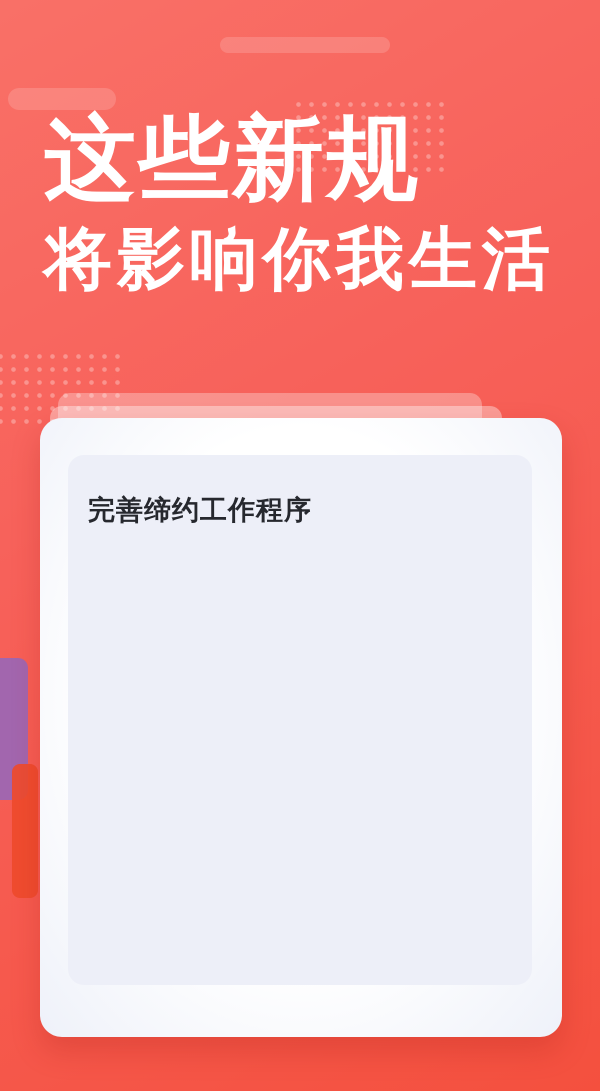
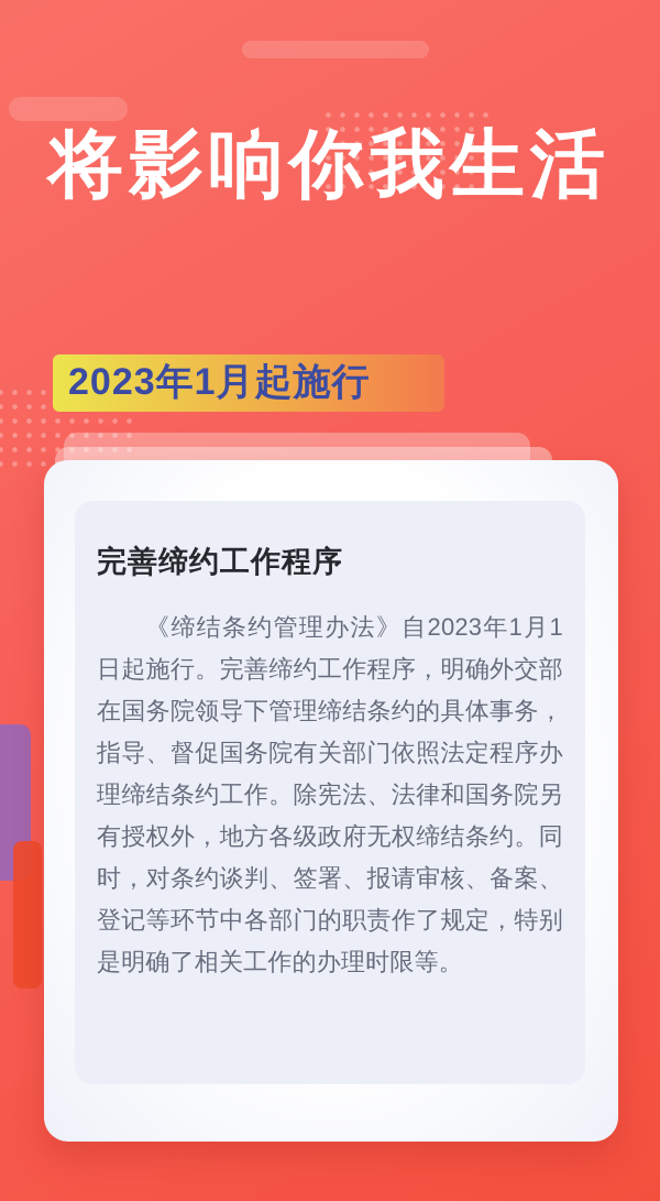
- 这些新规
  将影响你我生活
+ 2023年1月起施行
  完善缔约工作程序
+ 《缔结条约管理办法》自2023年1月1日起施行。完善缔约工作程序，明确外交部在国务院领导下管理缔结条约的具体事务，指导、督促国务院有关部门依照法定程序办理缔结条约工作。除宪法、法律和国务院另有授权外，地方各级政府无权缔结条约。同时，对条约谈判、签署、报请审核、备案、登记等环节中各部门的职责作了规定，特别是明确了相关工作的办理时限等。
